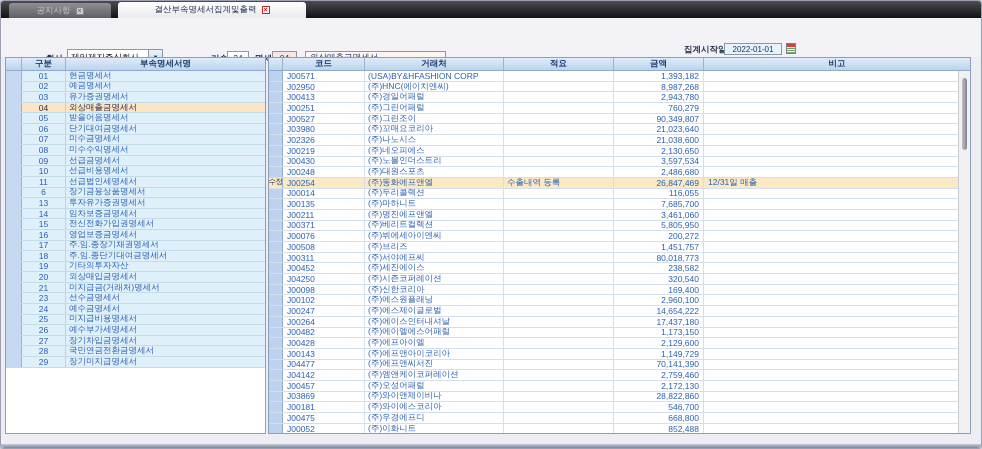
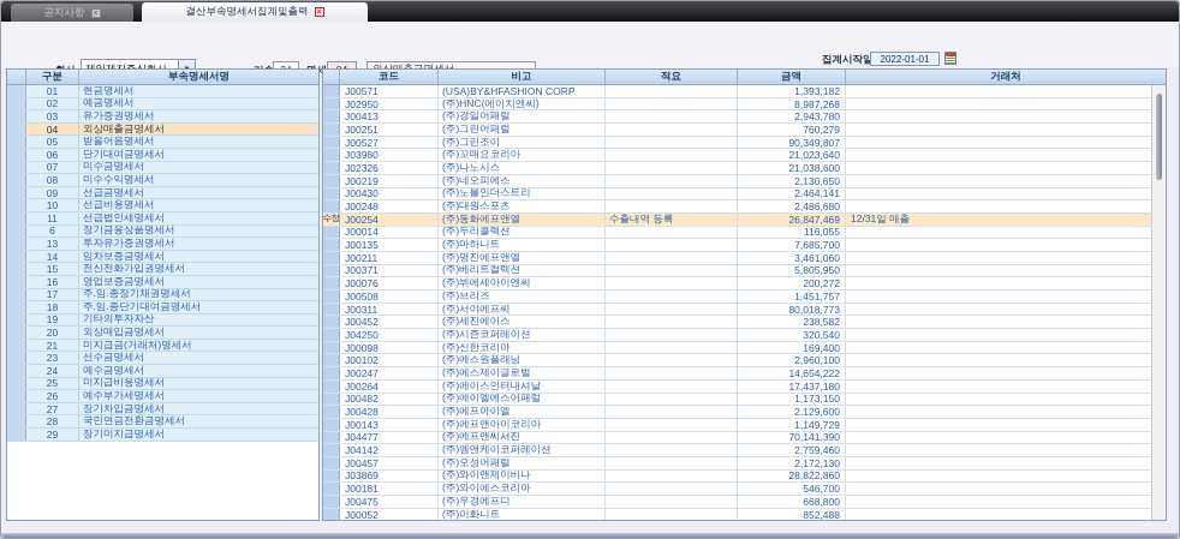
  공지사항
  결산부속명세서집계및출력
  집계시작일
  2022-01-01
  구분
  부속명세서명
  01
  현금명세서
  02
  예금명세서
  03
  유가증권명세서
  04
  외상매출금명세서
  05
  받을어음명세서
  06
  단기대여금명세서
  07
  미수금명세서
  08
  미수수익명세서
  09
  선급금명세서
  10
  선급비용명세서
  11
  선급법인세명세서
  6
  장기금융상품명세서
  13
  투자유가증권명세서
  14
  임차보증금명세서
  15
  전신전화가입권명세서
  16
  영업보증금명세서
  17
  주.임.종장기채권명세서
  18
  주.임.종단기대여금명세서
  19
  기타의투자자산
  20
  외상매입금명세서
  21
  미지급금(거래처)명세서
  23
  선수금명세서
  24
  예수금명세서
  25
  미지급비용명세서
  26
  예수부가세명세서
  27
  장기차입금명세서
  28
  국민연금전환금명세서
  29
  장기미지급명세서
  코드
- 거래처
+ 비고
  적요
  금액
- 비고
+ 거래처
  J00571
  (USA)BY&HFASHION CORP
  1,393,182
  J02950
  (주)HNC(에이치엔씨)
  8,987,268
  J00413
  (주)경일어패럴
  2,943,780
  J00251
  (주)그린어패럴
  760,279
  J00527
  (주)그린조이
  90,349,807
  J03980
  (주)꼬매요코리아
  21,023,640
  J02326
  (주)나노시스
  21,038,600
  J00219
  (주)네오피에스
  2,130,650
  J00430
  (주)노블인더스트리
- 3,597,534
+ 2,464,141
  J00248
  (주)대원스포츠
  2,486,680
  수정
  J00254
  (주)동화에프앤엘
  수출내역 등록
  26,847,469
  12/31일 매출
  J00014
  (주)두리콜렉션
  116,055
  J00135
  (주)마하니트
  7,685,700
  J00211
  (주)명진에프앤엘
  3,461,060
  J00371
  (주)베리트컬렉션
  5,805,950
  J00076
  (주)뷔에세아이엔씨
  200,272
  J00508
  (주)브리즈
  1,451,757
  J00311
  (주)서야에프씨
  80,018,773
  J00452
  (주)세진에이스
  238,582
  J04250
  (주)시즌코퍼레이션
  320,540
  J00098
  (주)신한코리아
  169,400
  J00102
  (주)에스원플래닝
  2,960,100
  J00247
  (주)에스제이글로벌
  14,654,222
  J00264
  (주)에이스인터내셔날
  17,437,180
  J00482
  (주)에이엘에스어패럴
  1,173,150
  J00428
  (주)에프아이엘
  2,129,600
  J00143
  (주)에프앤아이코리아
  1,149,729
  J04477
  (주)에프앤씨서진
  70,141,390
  J04142
  (주)엠앤케이코퍼레이션
  2,759,460
  J00457
  (주)오성어패럴
  2,172,130
  J03869
  (주)와이앤제이비나
  28,822,860
  J00181
  (주)와이에스코리아
  546,700
  J00475
  (주)우경에프디
  668,800
  J00052
  (주)이화니트
  852,488
